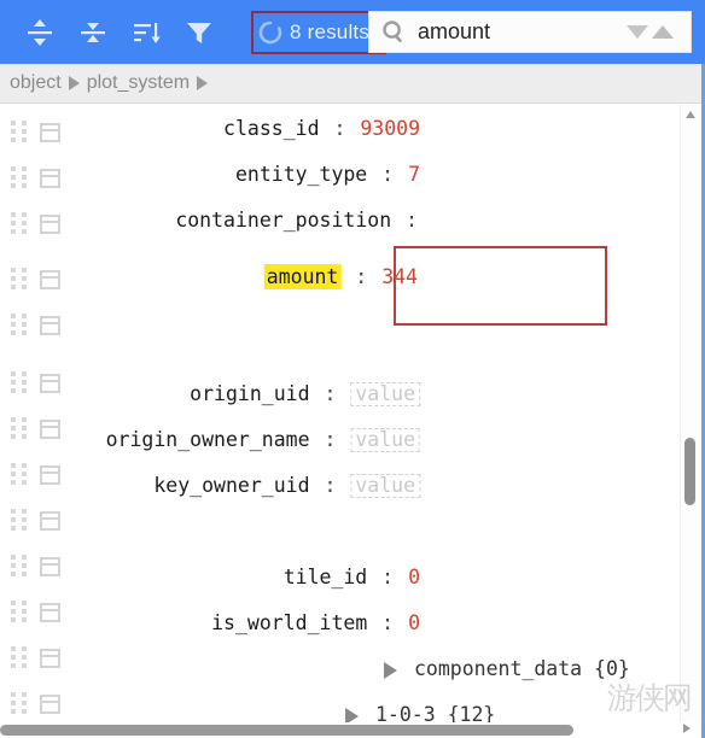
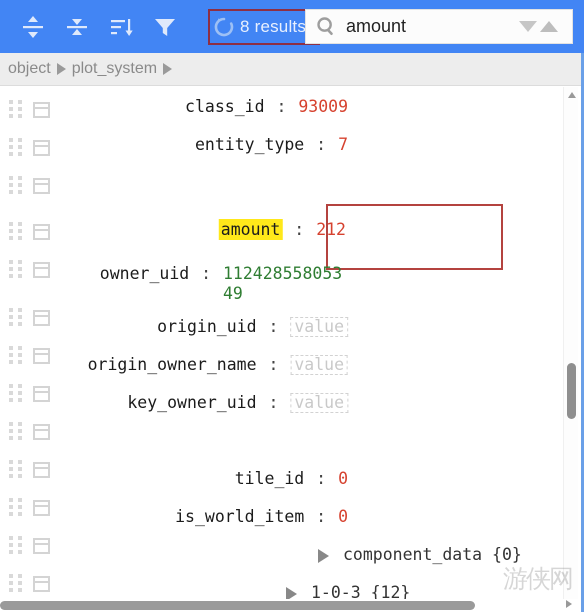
  8 results
  amount
  object
  plot_system
  class_id : 93009
  entity_type : 7
- container_position :
- amount : 344
+ amount : 212
+ owner_uid : 11242855805349
  origin_uid : value
  origin_owner_name : value
  key_owner_uid : value
  tile_id : 0
  is_world_item : 0
  component_data {0}
  1-0-3 {12}
  游侠网
